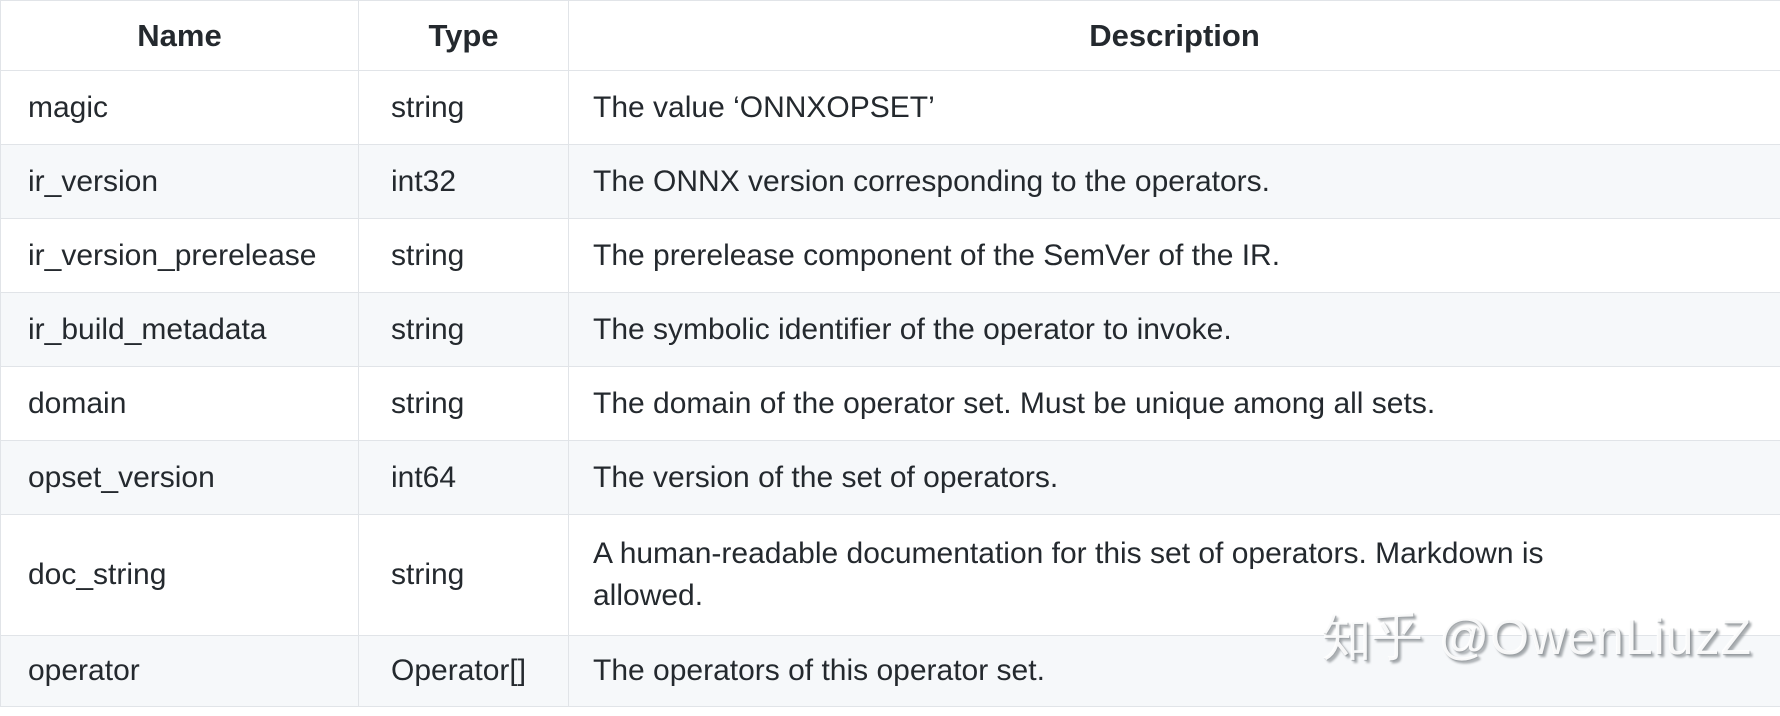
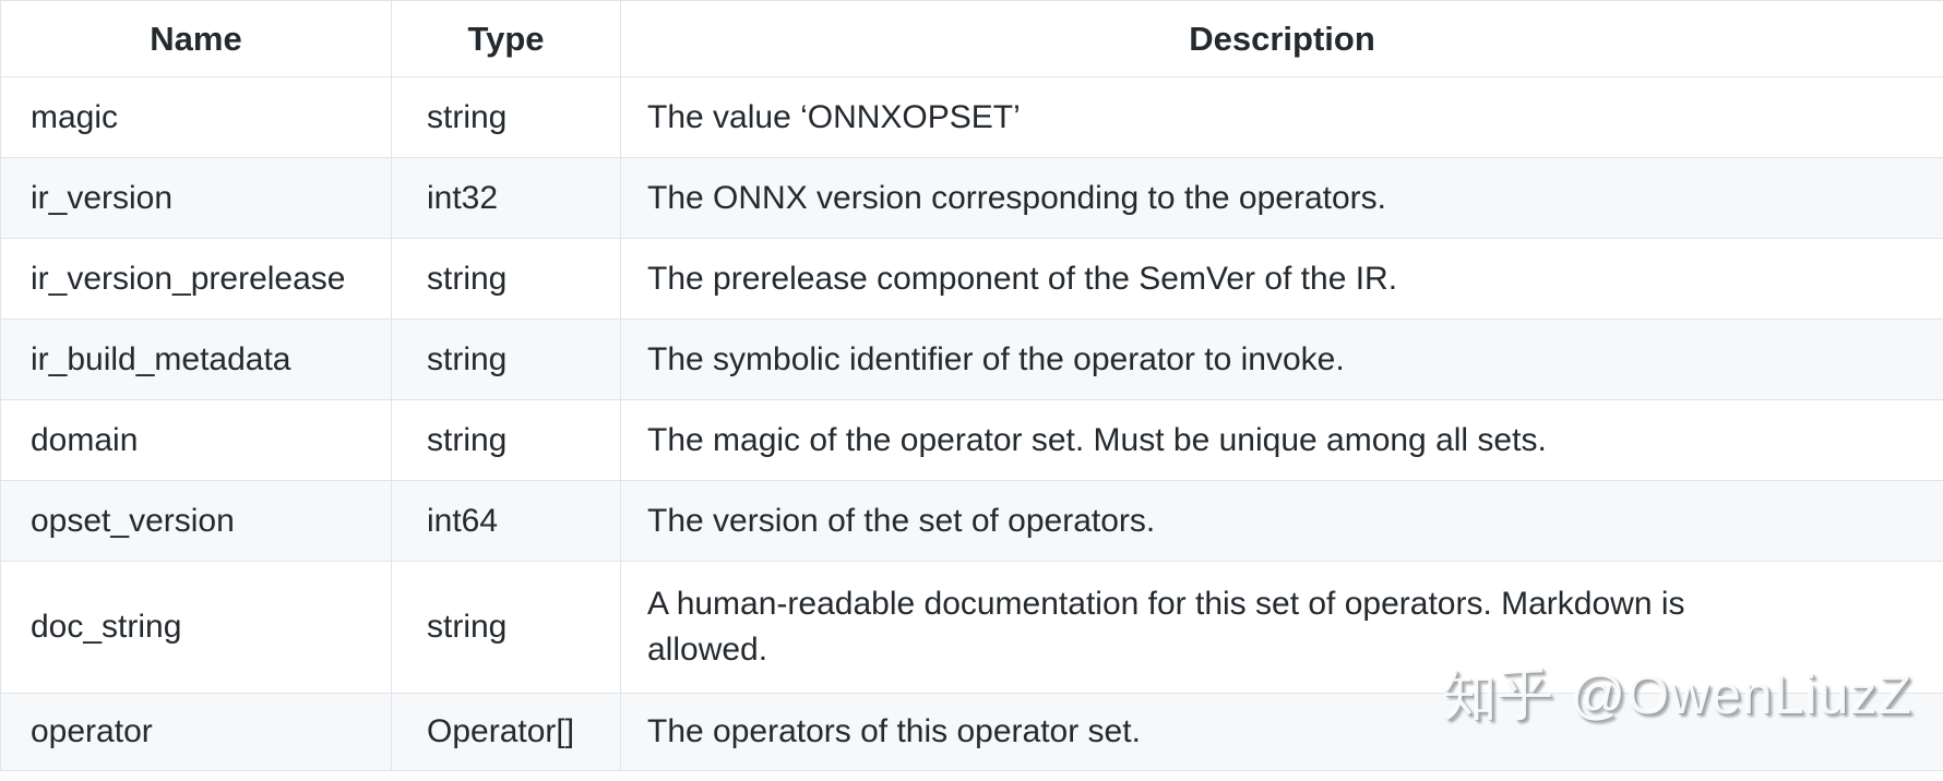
  Name	Type	Description
  magic	string	The value ‘ONNXOPSET’
  ir_version	int32	The ONNX version corresponding to the operators.
  ir_version_prerelease	string	The prerelease component of the SemVer of the IR.
  ir_build_metadata	string	The symbolic identifier of the operator to invoke.
- domain	string	The domain of the operator set. Must be unique among all sets.
+ domain	string	The magic of the operator set. Must be unique among all sets.
  opset_version	int64	The version of the set of operators.
  doc_string	string	A human-readable documentation for this set of operators. Markdown is allowed.
  operator	Operator[]	The operators of this operator set.
  知乎 @OwenLiuzZ
